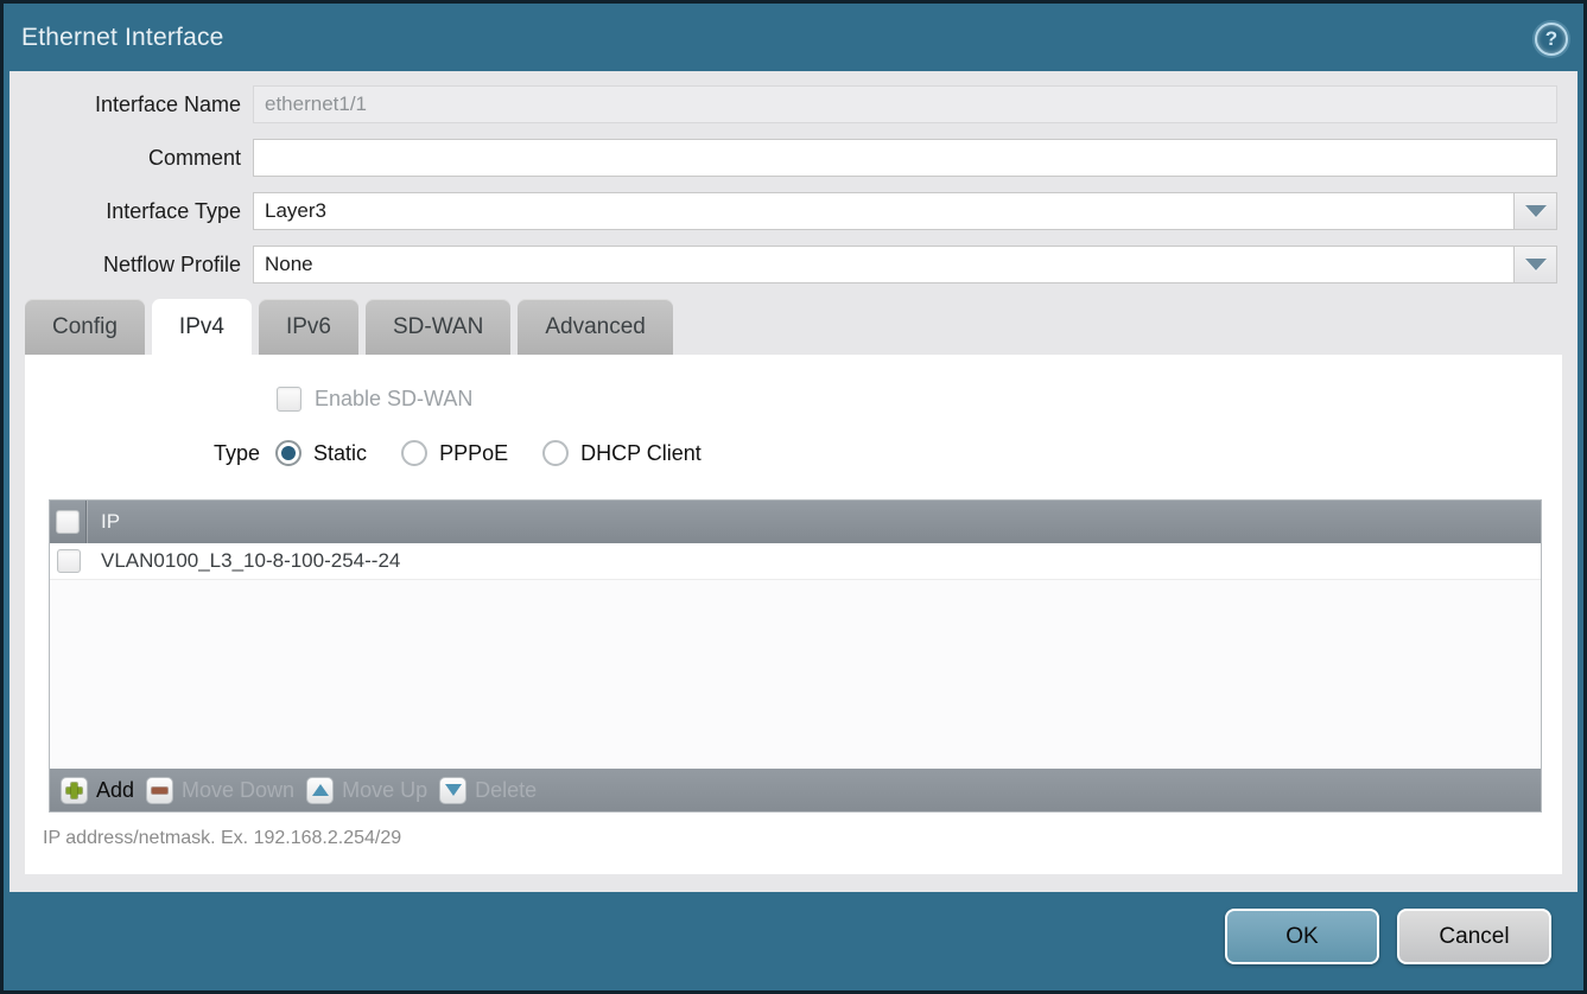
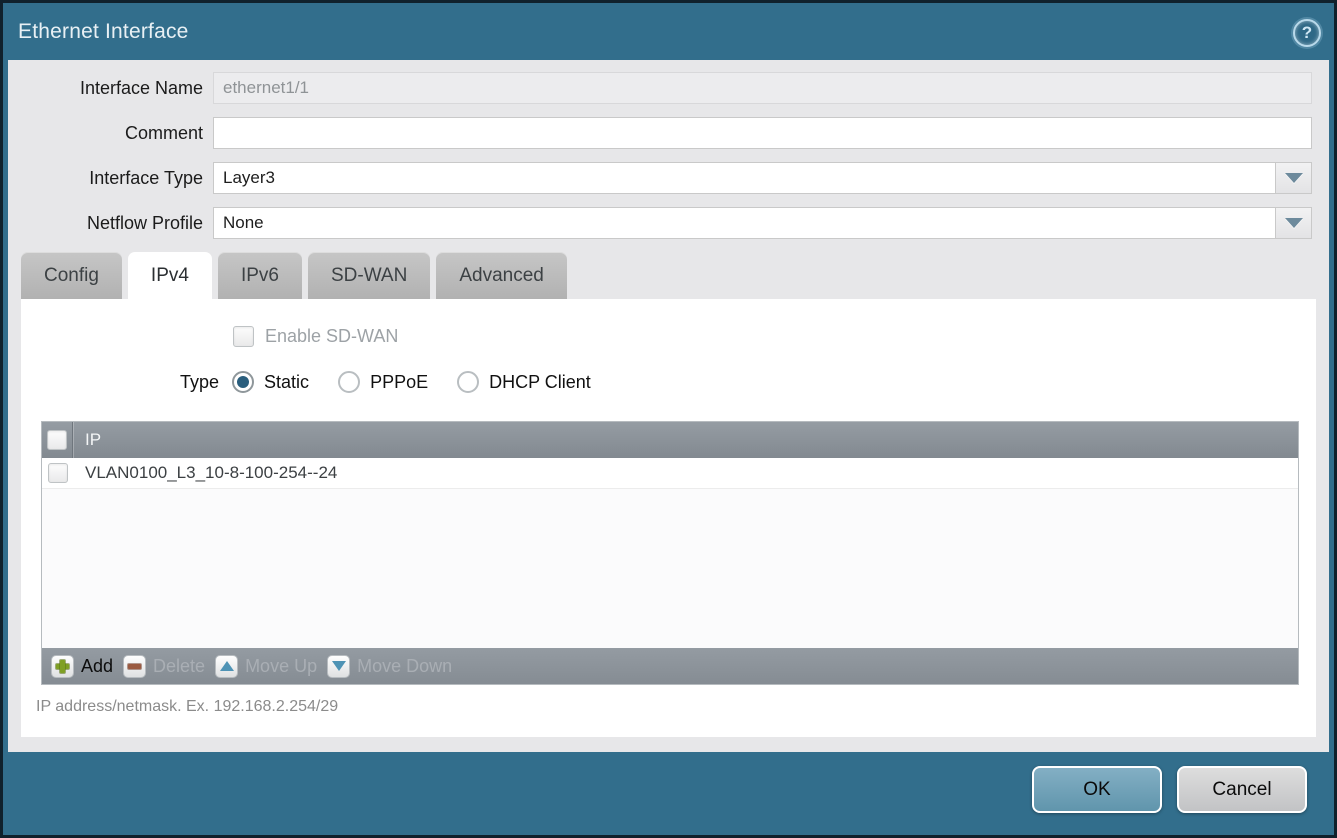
  Ethernet Interface
  ?
  Interface Name
  ethernet1/1
  Comment
  Interface Type
  Layer3
  Netflow Profile
  None
  Config
  IPv4
  IPv6
  SD-WAN
  Advanced
  Enable SD-WAN
  Type
  Static
  PPPoE
  DHCP Client
  IP
  VLAN0100_L3_10-8-100-254--24
  Add
- Move Down
+ Delete
  Move Up
- Delete
+ Move Down
  IP address/netmask. Ex. 192.168.2.254/29
  OK
  Cancel
